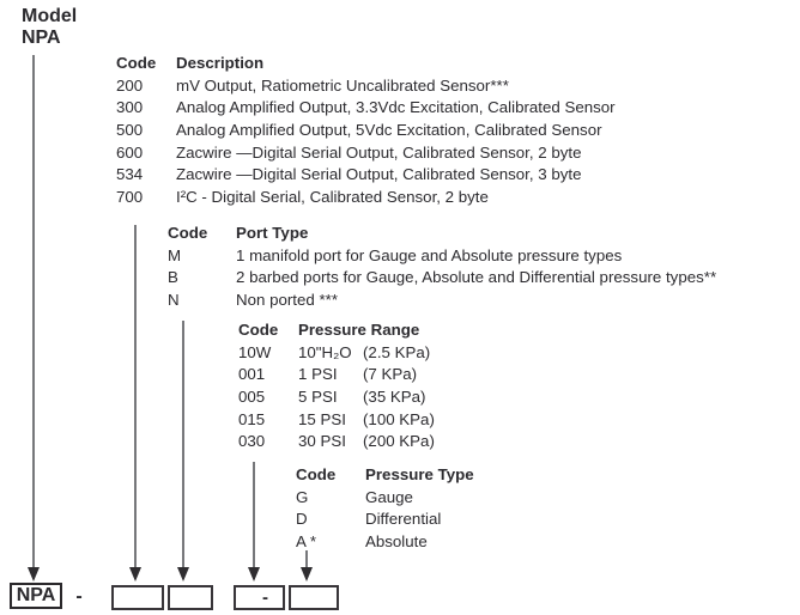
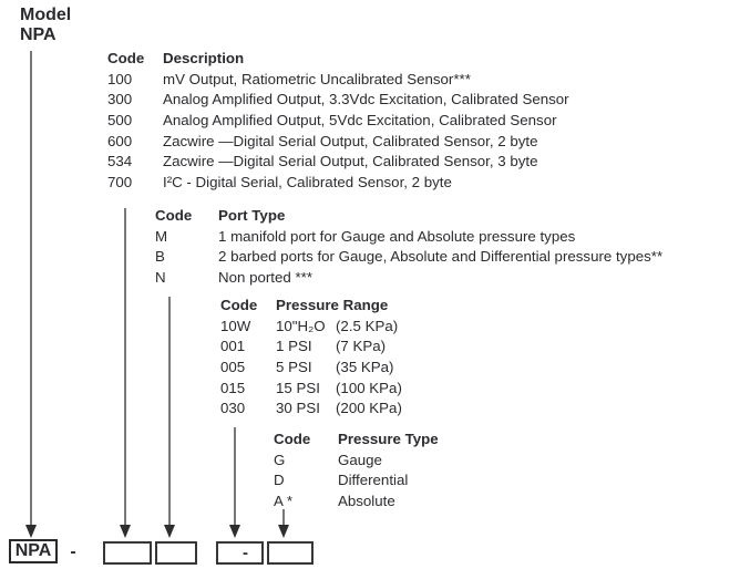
  Model
  NPA
  Code Description
- 200 mV Output, Ratiometric Uncalibrated Sensor***
+ 100 mV Output, Ratiometric Uncalibrated Sensor***
  300 Analog Amplified Output, 3.3Vdc Excitation, Calibrated Sensor
  500 Analog Amplified Output, 5Vdc Excitation, Calibrated Sensor
  600 Zacwire —Digital Serial Output, Calibrated Sensor, 2 byte
  534 Zacwire —Digital Serial Output, Calibrated Sensor, 3 byte
  700 I²C - Digital Serial, Calibrated Sensor, 2 byte
  Code Port Type
  M 1 manifold port for Gauge and Absolute pressure types
  B 2 barbed ports for Gauge, Absolute and Differential pressure types**
  N Non ported ***
  Code Pressure Range
  10W 10"H₂O (2.5 KPa)
  001 1 PSI (7 KPa)
  005 5 PSI (35 KPa)
  015 15 PSI (100 KPa)
  030 30 PSI (200 KPa)
  Code Pressure Type
  G Gauge
  D Differential
  A * Absolute
  NPA
  -
  -
